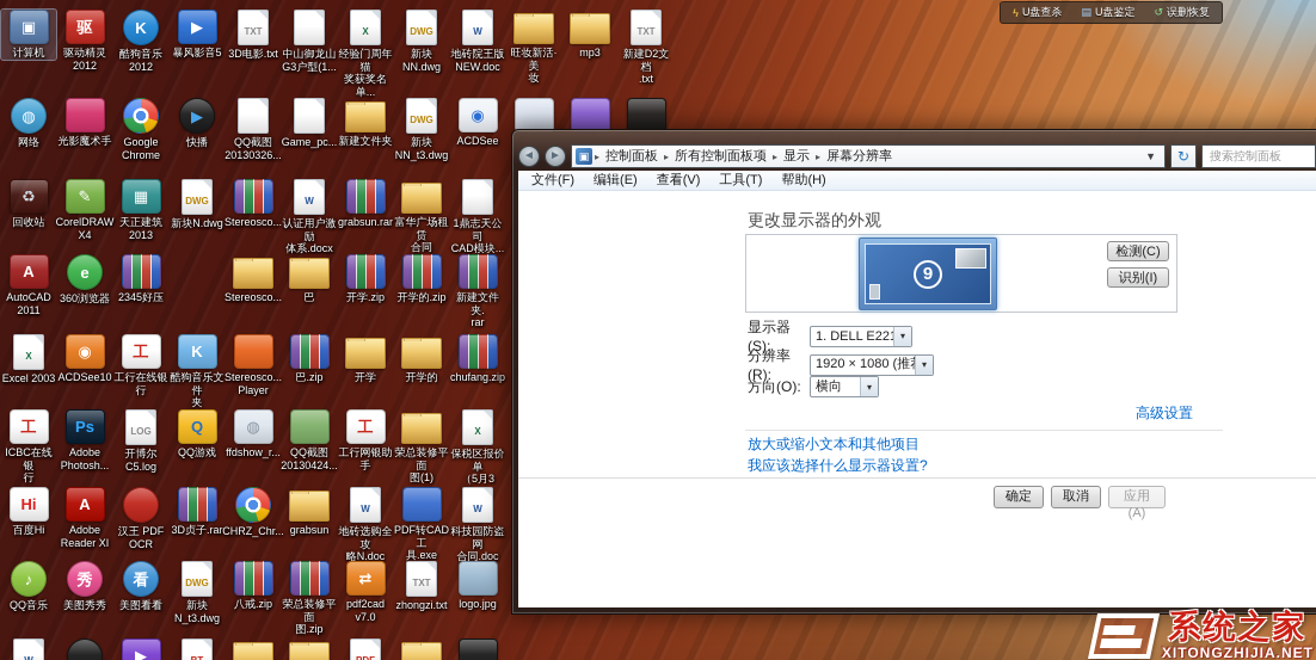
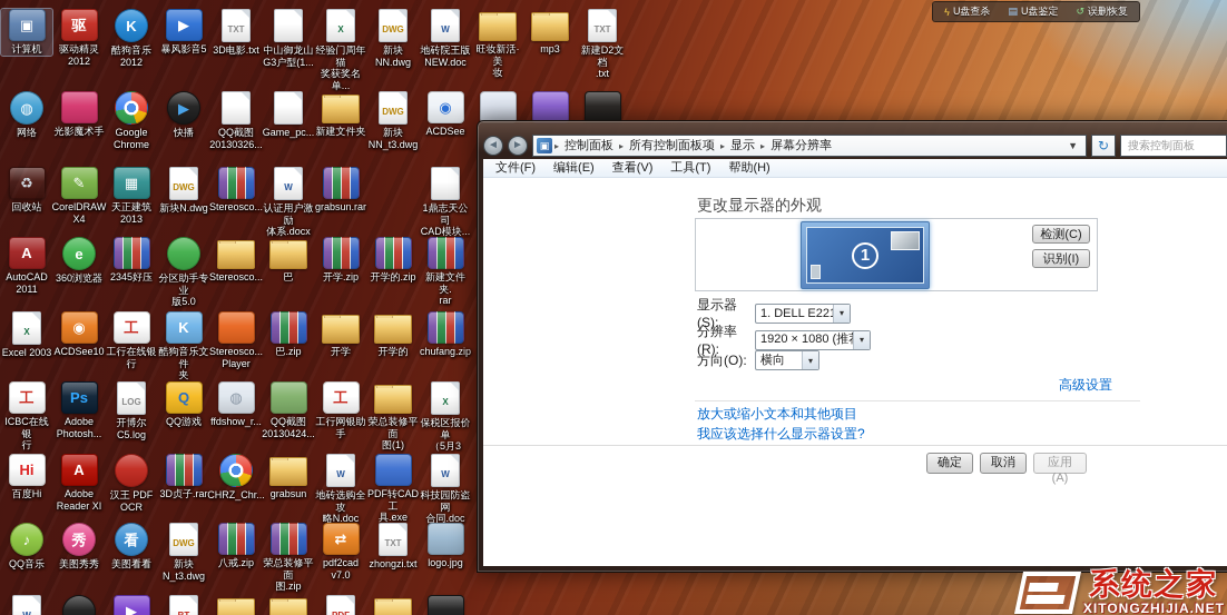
  ▣
  计算机
  驱
  驱动精灵
  2012
  K
  酷狗音乐
  2012
  ▶
  暴风影音5
  TXT
  3D电影.txt
  中山御龙山
  G3户型(1...
  X
  经验门周年猫
  奖获奖名单...
  DWG
  新块NN.dwg
  W
  地砖院王版
  NEW.doc
  旺妆新活·美
  妆
  mp3
  TXT
  新建D2文档
  .txt
  ◍
  网络
  光影魔术手
  Google
  Chrome
  ▶
  快播
  QQ截图
  20130326...
  Game_pc...
  新建文件夹
  DWG
  新块
  NN_t3.dwg
  ◉
  ACDSee
  ♻
  回收站
  ✎
  CorelDRAW
  X4
  ▦
  天正建筑
  2013
  DWG
  新块N.dwg
  Stereosco...
  W
  认证用户激励
  体系.docx
  grabsun.rar
- 富华广场租赁
- 合同
  1鼎志天公司
  CAD模块...
  A
  AutoCAD
  2011
  e
  360浏览器
  2345好压
+ 分区助手专业
+ 版5.0
  Stereosco...
  巴
  开学.zip
  开学的.zip
  新建文件夹.
  rar
  X
  Excel 2003
  ◉
  ACDSee10
  工
  工行在线银行
  K
  酷狗音乐文件
  夹
  Stereosco...
  Player
  巴.zip
  开学
  开学的
  chufang.zip
  工
  ICBC在线银
  行
  Ps
  Adobe
  Photosh...
  LOG
  开博尔
  C5.log
  Q
  QQ游戏
  ◍
  ffdshow_r...
  QQ截图
  20130424...
  工
  工行网银助手
  荣总装修平面
  图(1)
  X
  保税区报价单
  Hi
  百度Hi
  A
  Adobe
  Reader XI
  汉王 PDF
  OCR
  3D贞子.rar
  CHRZ_Chr...
  grabsun
  W
  地砖选购全攻
  略N.doc
  PDF转CAD工
  具.exe
  W
  科技园防盗网
  合同.doc
  ♪
  QQ音乐
  秀
  美图秀秀
  看
  美图看看
  DWG
  新块
  N_t3.dwg
  八戒.zip
  荣总装修平面
  图.zip
  ⇄
  pdf2cad
  v7.0
  TXT
  zhongzi.txt
  logo.jpg
  ▶
  ϟ
  U盘查杀
  ▤
  U盘鉴定
  ↺
  误删恢复
  ◄
  ►
  ▣
  ▸
  控制面板 ▸ 所有控制面板项 ▸ 显示 ▸ 屏幕分辨率
  ▼
  ↻
  搜索控制面板
  文件(F)
  编辑(E)
  查看(V)
  工具(T)
  帮助(H)
  更改显示器的外观
- 9
+ 1
  检测(C)
  识别(I)
  显示器(S):
  1. DELL E22
  ▾
  分辨率(R):
  1920 × 1080 (推
  ▾
  方向(O):
  横向
  ▾
  高级设置
  放大或缩小文本和其他项目
  我应该选择什么显示器设置?
  确定
  取消
  应用(A)
  系统之家
  XITONGZHIJIA.NET
